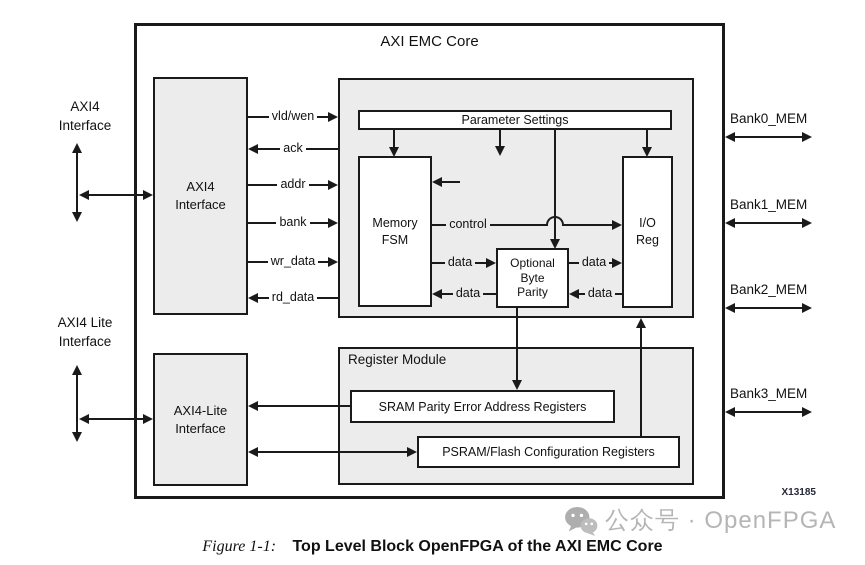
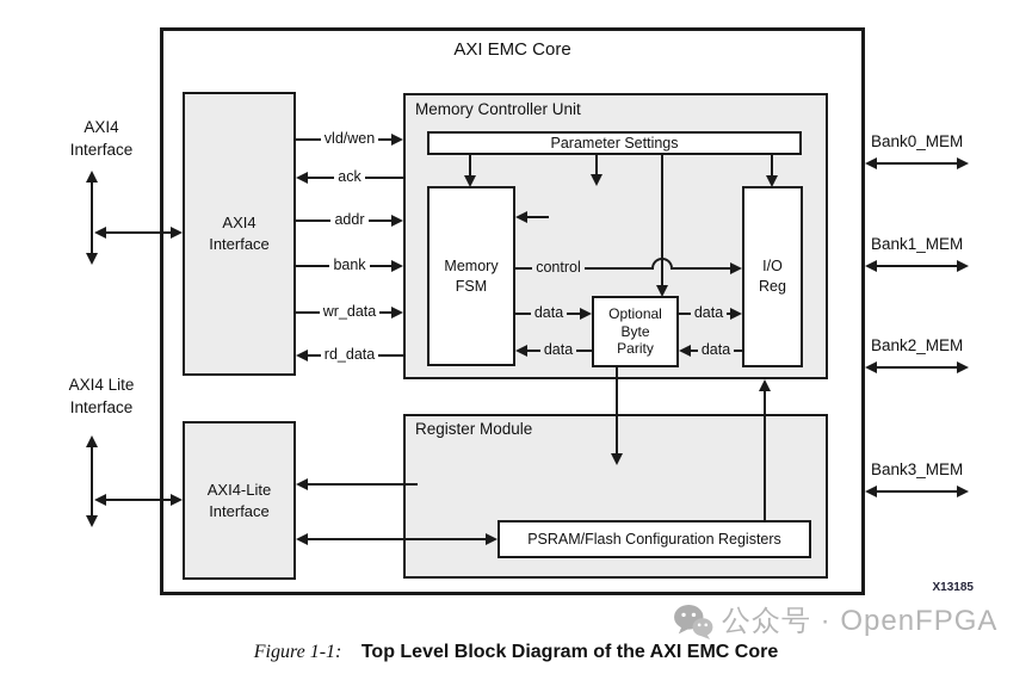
  AXI EMC Core
  AXI4
  Interface
  AXI4-Lite
  Interface
+ Memory Controller Unit
  Parameter Settings
  Memory
  FSM
  I/O
  Reg
  Optional
  Byte
  Parity
  Register Module
  control
  data
  data
  data
  data
  vld/wen
  ack
  addr
  bank
  wr_data
  rd_data
- SRAM Parity Error Address Registers
  PSRAM/Flash Configuration Registers
  AXI4
  Interface
  AXI4 Lite
  Interface
  Bank0_MEM
  Bank1_MEM
  Bank2_MEM
  Bank3_MEM
  X13185
- Figure 1-1: Top Level Block OpenFPGA of the AXI EMC Core
+ Figure 1-1: Top Level Block Diagram of the AXI EMC Core
  公众号 · OpenFPGA
